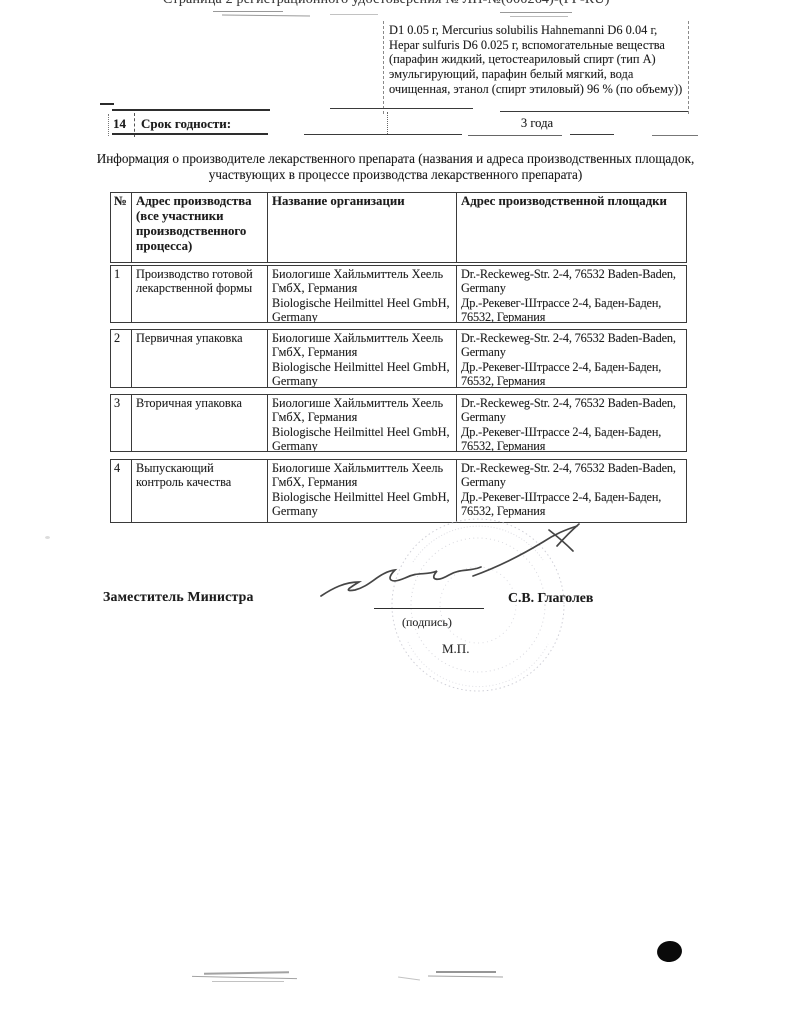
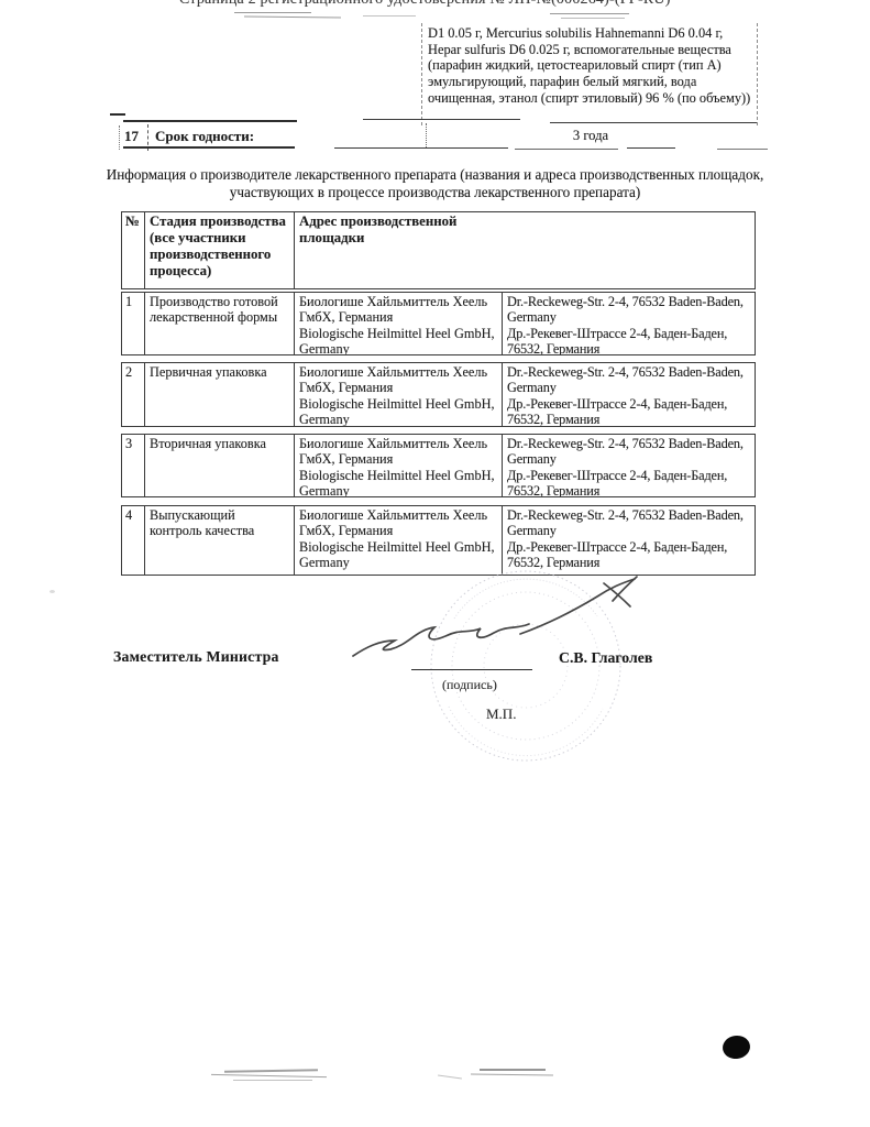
  D1 0.05 г, Mercurius solubilis Hahnemanni D6 0.04 г, Hepar sulfuris D6 0.025 г, вспомогательные вещества (парафин жидкий, цетостеариловый спирт (тип А) эмульгирующий, парафин белый мягкий, вода очищенная, этанол (спирт этиловый) 96 % (по объему))
- 14
+ 17
  Срок годности:
  3 года
  Информация о производителе лекарственного препарата (названия и адреса производственных площадок, участвующих в процессе производства лекарственного препарата)
  №
- Адрес производства (все участники производственного процесса)
+ Стадия производства (все участники производственного процесса)
- Название организации
  Адрес производственной площадки
  1
  Производство готовой лекарственной формы
  Биологише Хайльмиттель Хеель ГмбХ, Германия
  Biologische Heilmittel Heel GmbH, Germany
  Dr.-Reckeweg-Str. 2-4, 76532 Baden-Baden, Germany
  Др.-Рекевег-Штрассе 2-4, Баден-Баден, 76532, Германия
  2
  Первичная упаковка
  Биологише Хайльмиттель Хеель ГмбХ, Германия
  Biologische Heilmittel Heel GmbH, Germany
  Dr.-Reckeweg-Str. 2-4, 76532 Baden-Baden, Germany
  Др.-Рекевег-Штрассе 2-4, Баден-Баден, 76532, Германия
  3
  Вторичная упаковка
  Биологише Хайльмиттель Хеель ГмбХ, Германия
  Biologische Heilmittel Heel GmbH, Germany
  Dr.-Reckeweg-Str. 2-4, 76532 Baden-Baden, Germany
  Др.-Рекевег-Штрассе 2-4, Баден-Баден, 76532, Германия
  4
  Выпускающий контроль качества
  Биологише Хайльмиттель Хеель ГмбХ, Германия
  Biologische Heilmittel Heel GmbH, Germany
  Dr.-Reckeweg-Str. 2-4, 76532 Baden-Baden, Germany
  Др.-Рекевег-Штрассе 2-4, Баден-Баден, 76532, Германия
  Заместитель Министра
  С.В. Глаголев
  (подпись)
  М.П.
